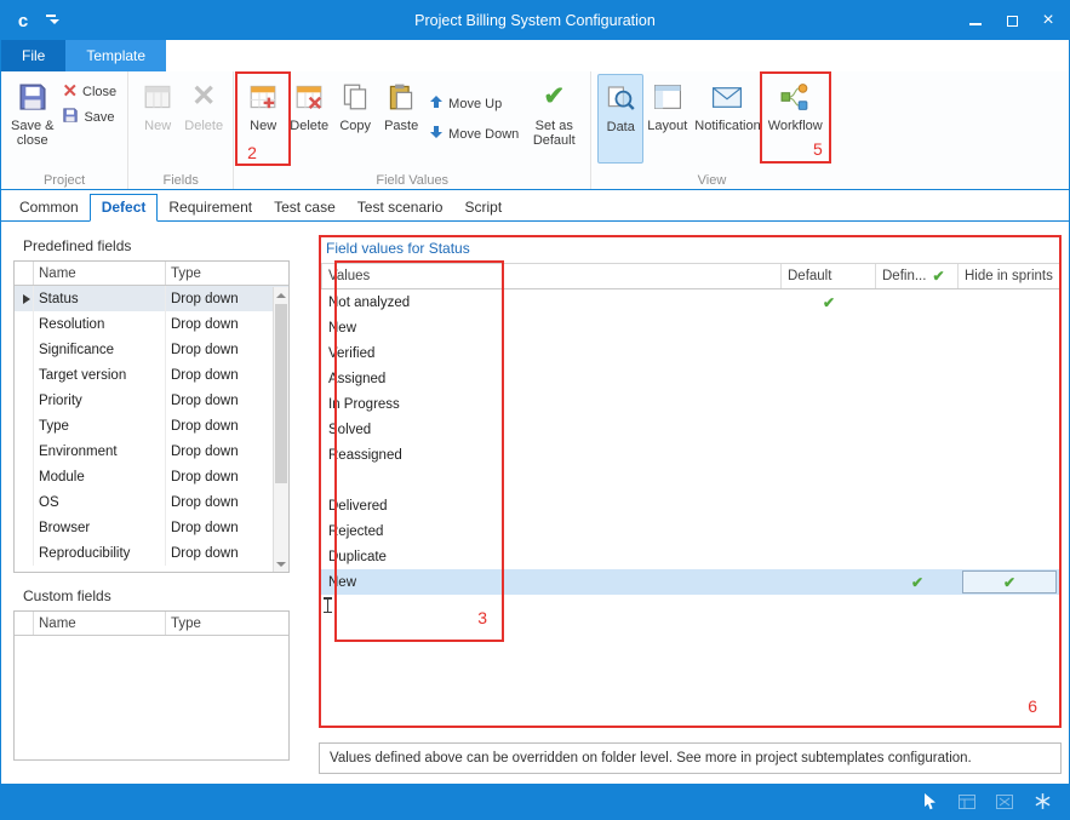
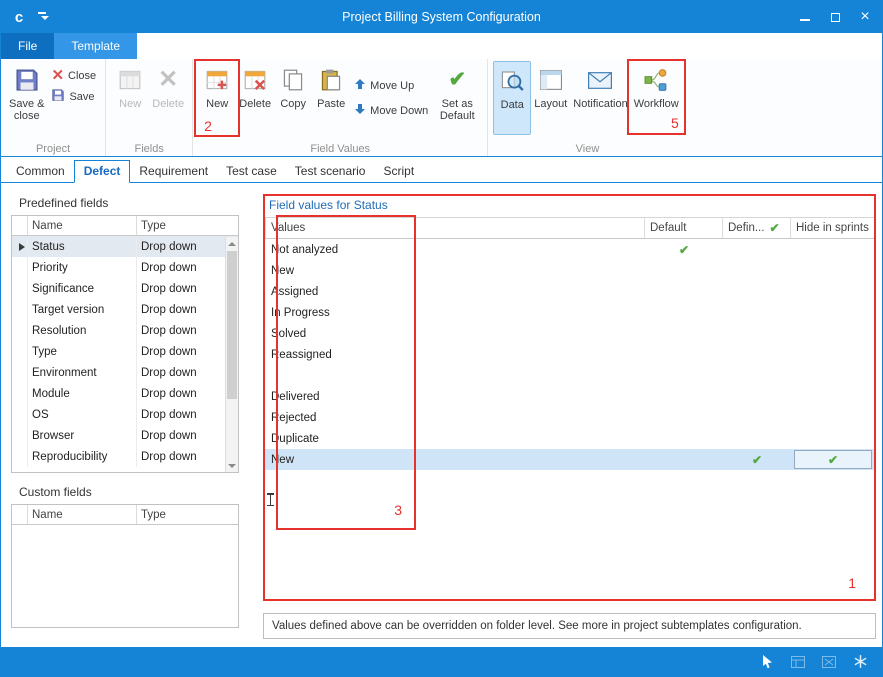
  c
  Project Billing System Configuration
  ×
  File
  Template
  Save &
  close
  ✕
  Close
  Save
  Project
  New
  ✕
  Delete
  Fields
  2
  New
  Delete
  Copy
  Paste
  Move Up
  Move Down
  ✔
  Set as
  Default
  Field Values
  Data
  Layout
  Notification
  5
  Workflow
  View
  Common
  Defect
  Requirement
  Test case
  Test scenario
  Script
  Predefined fields
  Name
  Type
  Status
  Drop down
- Resolution
+ Priority
  Drop down
  Significance
  Drop down
  Target version
  Drop down
- Priority
+ Resolution
  Drop down
  Type
  Drop down
  Environment
  Drop down
  Module
  Drop down
  OS
  Drop down
  Browser
  Drop down
  Reproducibility
  Drop down
  Custom fields
  Name
  Type
  Field values for Status
  Values
  Default
  Defin...
  ✔
  Hide in sprints
  Not analyzed
  ✔
  New
- Verified
  Assigned
  In Progress
  Solved
  Reassigned
  Delivered
  Rejected
  Duplicate
  New
  ✔
  ✔
  Values defined above can be overridden on folder level. See more in project subtemplates configuration.
- 6
+ 1
  3
